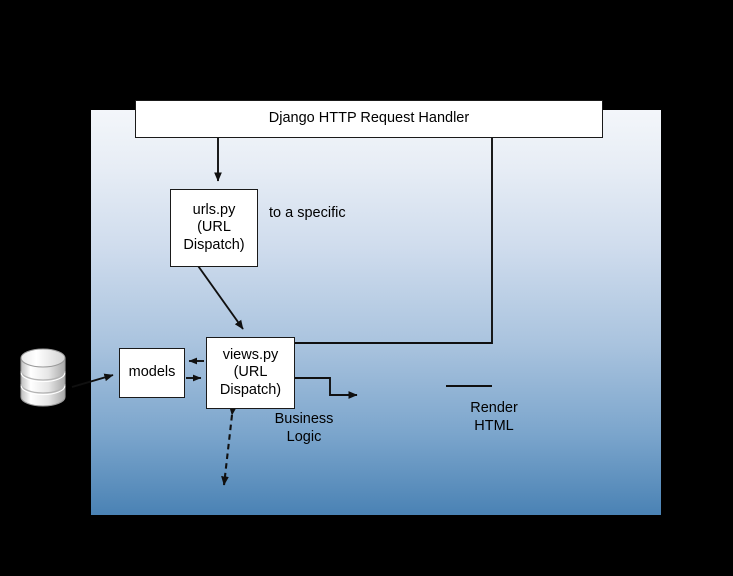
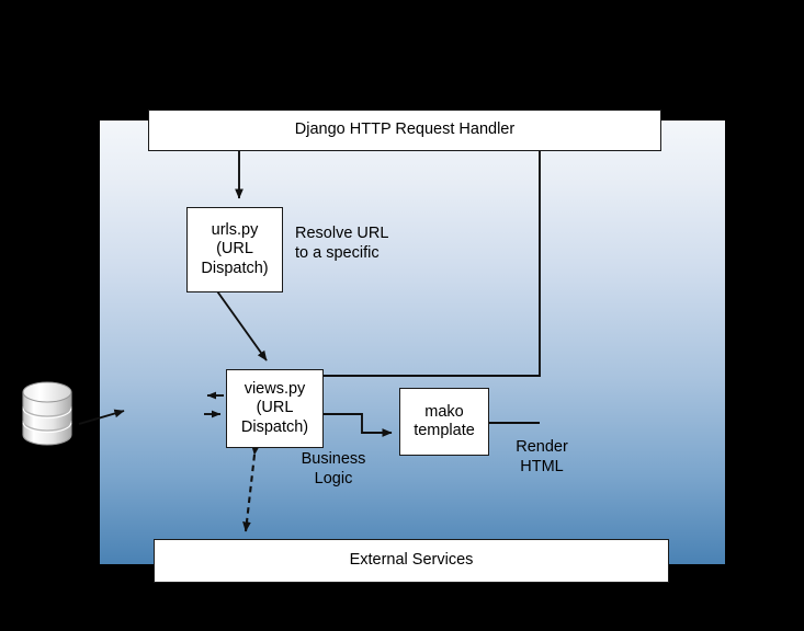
  Django HTTP Request Handler
  urls.py
  (URL
  Dispatch)
- models
  views.py
  (URL
  Dispatch)
+ mako
+ template
+ External Services
+ Resolve URL
  to a specific
  Business
  Logic
  Render
  HTML
